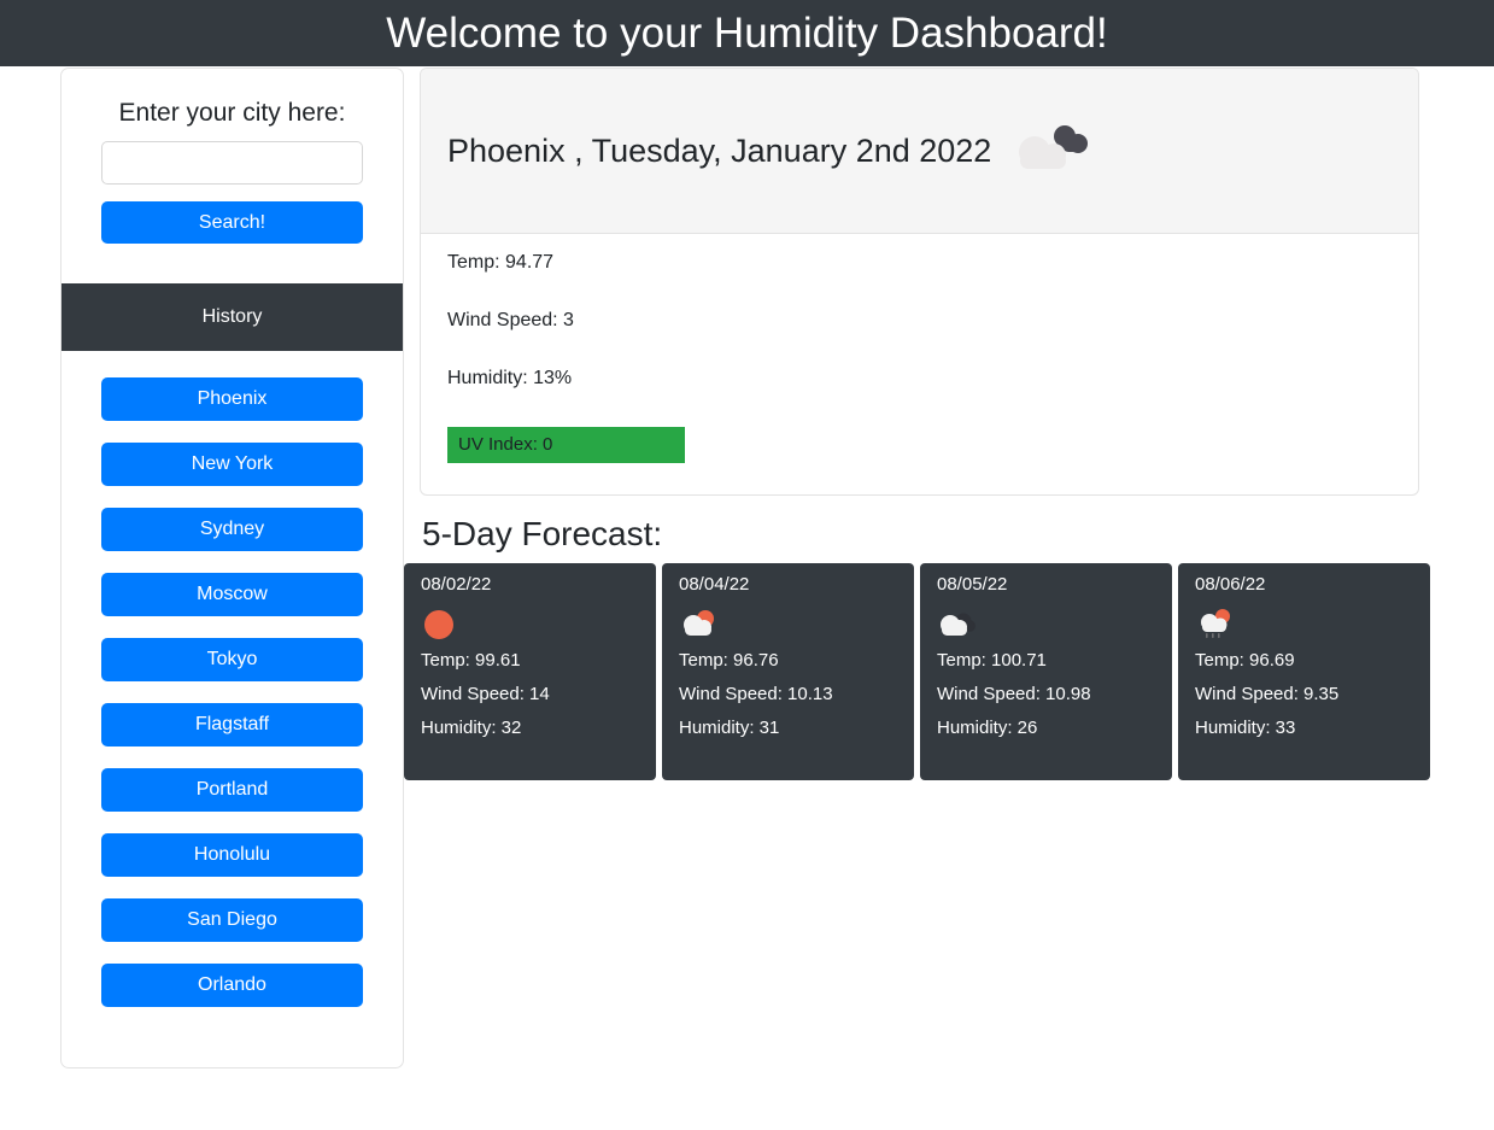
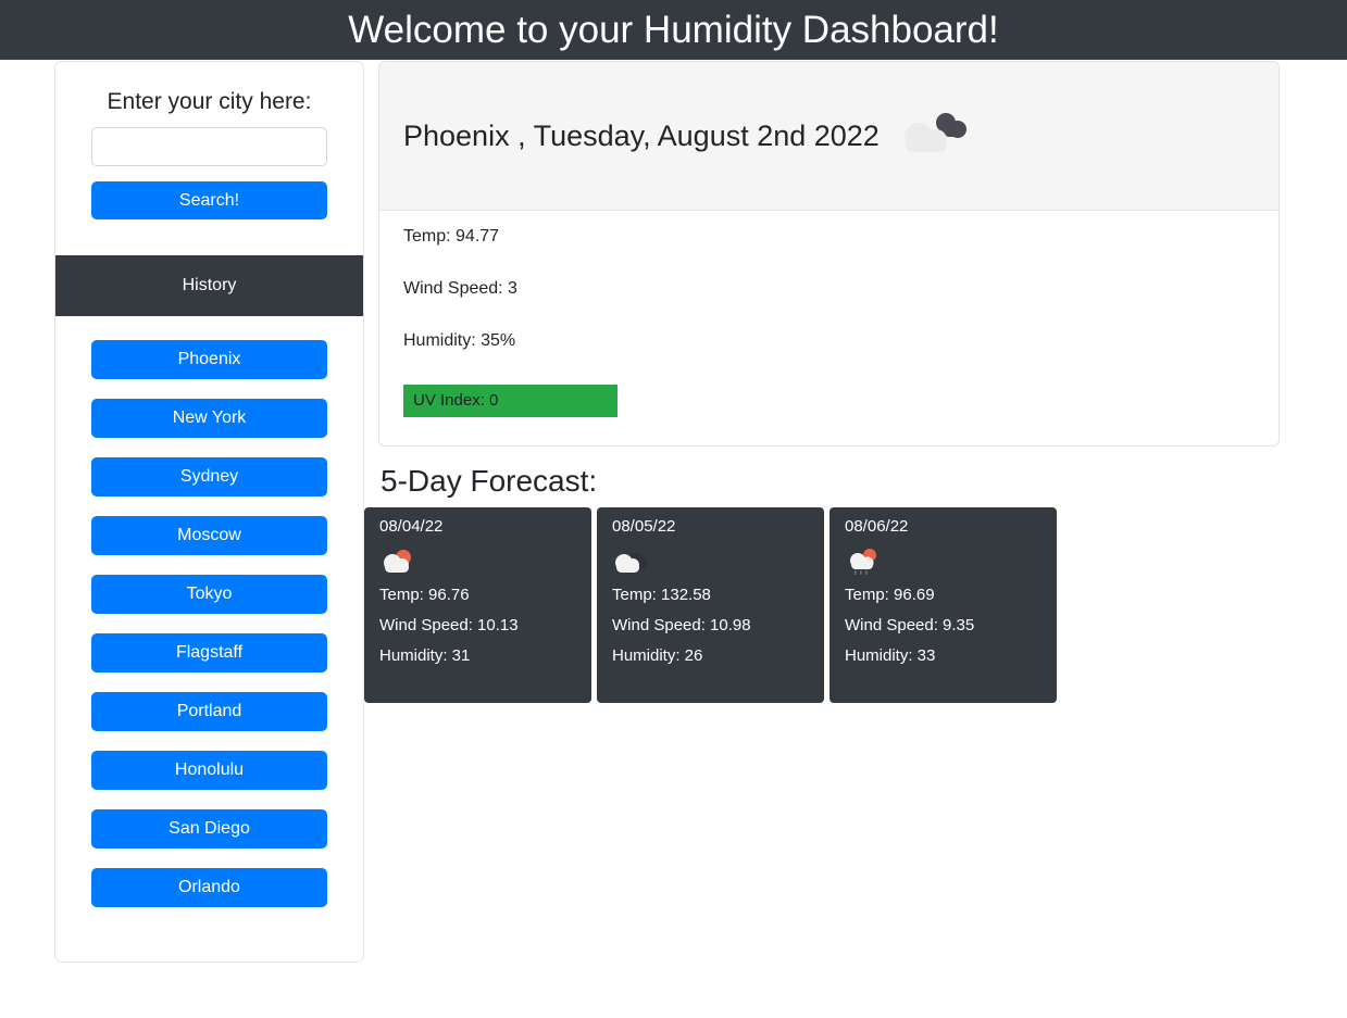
  Welcome to your Humidity Dashboard!
  Enter your city here:
  Search!
  History
  Phoenix
  New York
  Sydney
  Moscow
  Tokyo
  Flagstaff
  Portland
  Honolulu
  San Diego
  Orlando
- Phoenix , Tuesday, January 2nd 2022
+ Phoenix , Tuesday, August 2nd 2022
  Temp: 94.77
  Wind Speed: 3
- Humidity: 13%
+ Humidity: 35%
  UV Index: 0
  5-Day Forecast:
- 08/02/22
- Temp: 99.61
- Wind Speed: 14
- Humidity: 32
  08/04/22
  Temp: 96.76
  Wind Speed: 10.13
  Humidity: 31
  08/05/22
- Temp: 100.71
+ Temp: 132.58
  Wind Speed: 10.98
  Humidity: 26
  08/06/22
  Temp: 96.69
  Wind Speed: 9.35
  Humidity: 33
